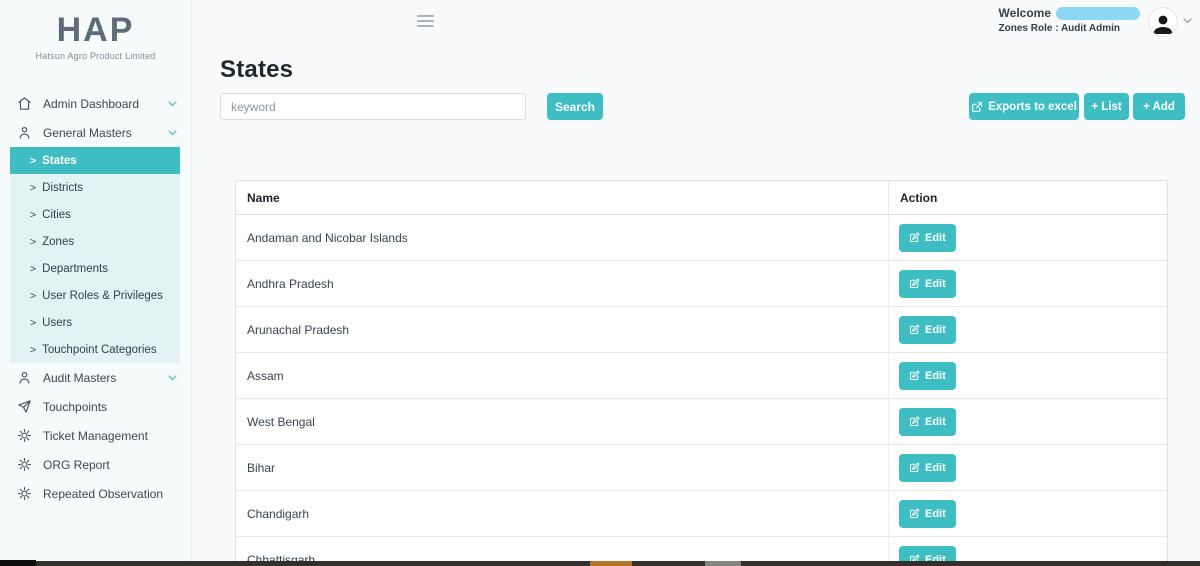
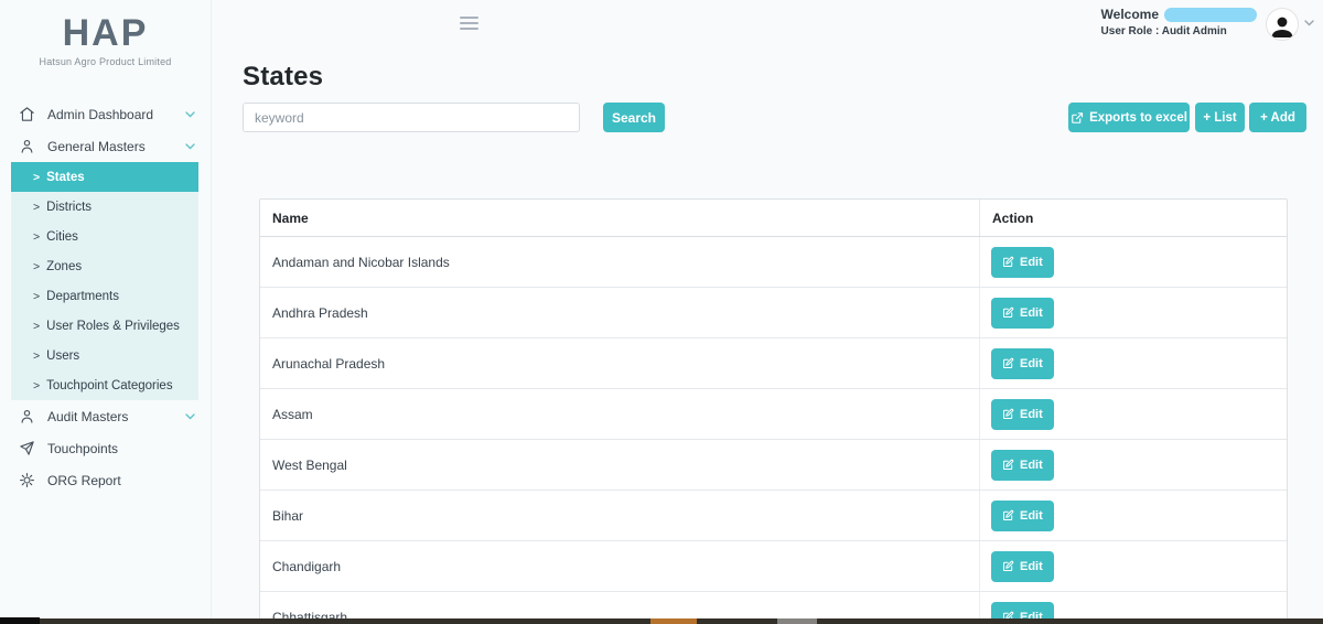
  HAP
  Hatsun Agro Product Limited
  Admin Dashboard
  General Masters
  >
  States
  >
  Districts
  >
  Cities
  >
  Zones
  >
  Departments
  >
  User Roles & Privileges
  >
  Users
  >
  Touchpoint Categories
  Audit Masters
  Touchpoints
- Ticket Management
  ORG Report
- Repeated Observation
  Welcome
- Zones Role : Audit Admin
+ User Role : Audit Admin
  States
  keyword
  Search
  Exports to excel
  + List
  + Add
  Name
  Action
  Andaman and Nicobar Islands
  Edit
  Andhra Pradesh
  Edit
  Arunachal Pradesh
  Edit
  Assam
  Edit
  West Bengal
  Edit
  Bihar
  Edit
  Chandigarh
  Edit
  Chhattisgarh
  Edit
